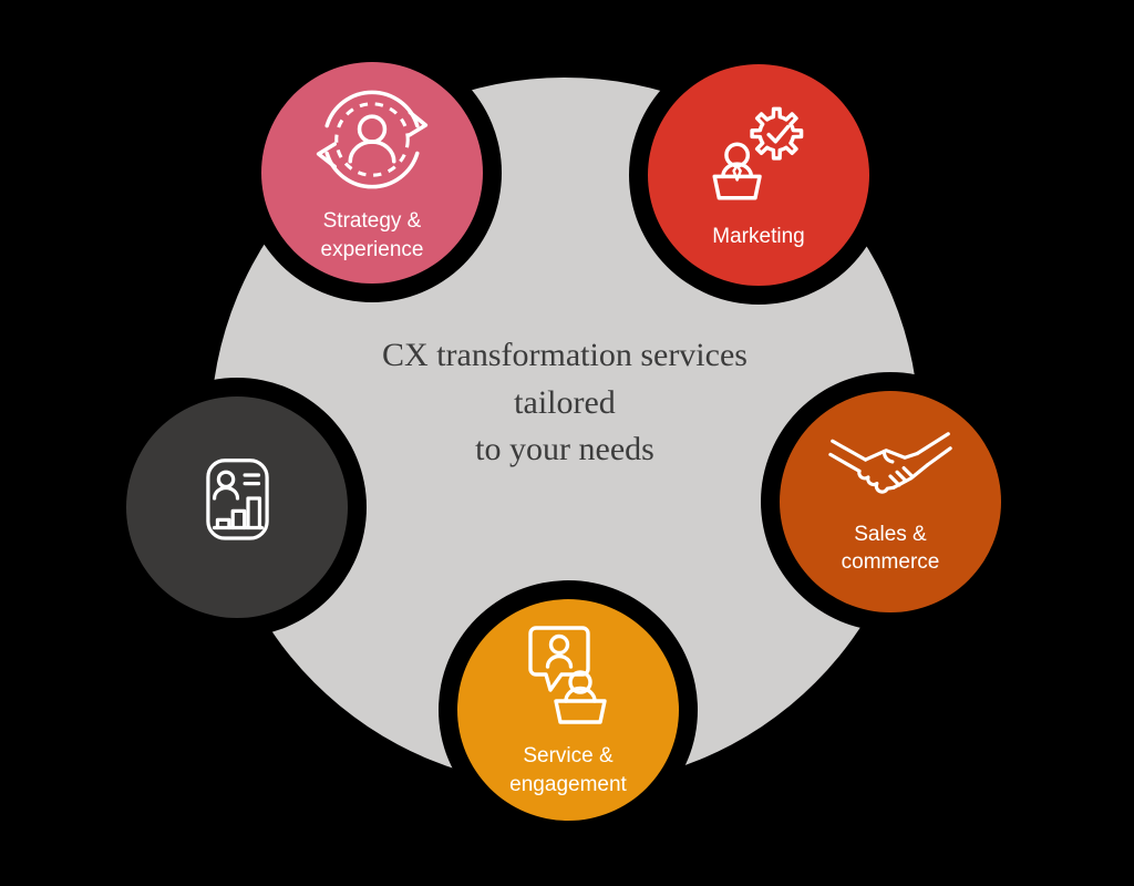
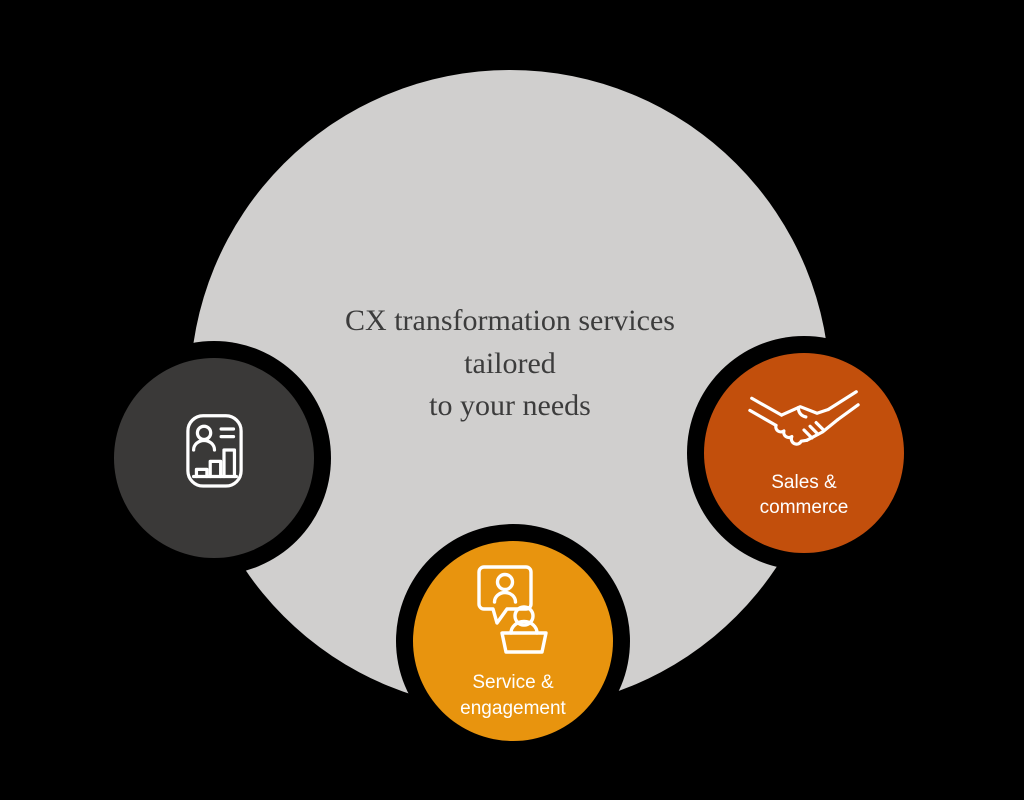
  CX transformation services
  tailored
  to your needs
- Strategy &
- experience
- Marketing
  Sales &
  commerce
  Service &
  engagement
